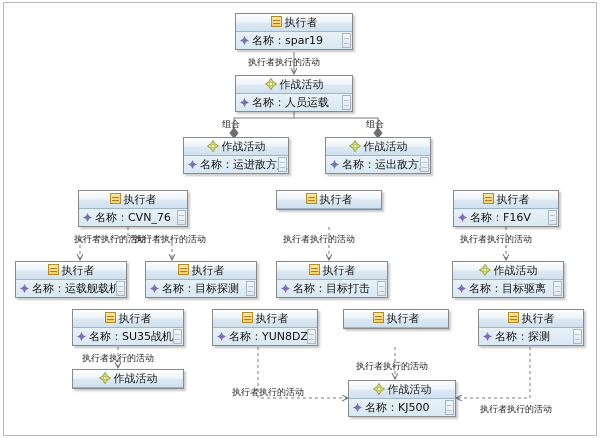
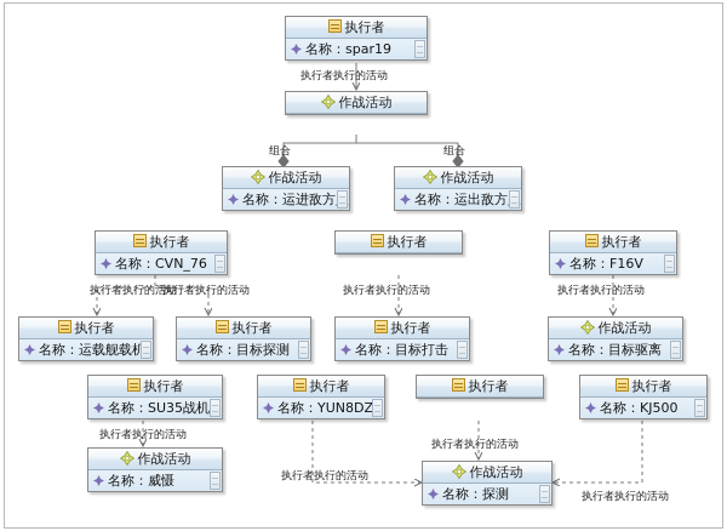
  执行者执行的活动
  组合
  组合
  执行者执行的活动
  执行者执行的活动
  执行者执行的活动
  执行者执行的活动
  执行者执行的活动
  执行者执行的活动
  执行者执行的活动
  执行者执行的活动
  执行者
  名称：spar19
  作战活动
- 名称：人员运载
  作战活动
  名称：运进敌方
  作战活动
  名称：运出敌方
  执行者
  名称：CVN_76
  执行者
  执行者
  名称：F16V
  执行者
  名称：运载舰载机
  执行者
  名称：目标探测
  执行者
  名称：目标打击
  作战活动
  名称：目标驱离
  执行者
  名称：SU35战机
  执行者
  名称：YUN8DZ
  执行者
  执行者
- 名称：探测
+ 名称：KJ500
  作战活动
+ 名称：威慑
  作战活动
- 名称：KJ500
+ 名称：探测
